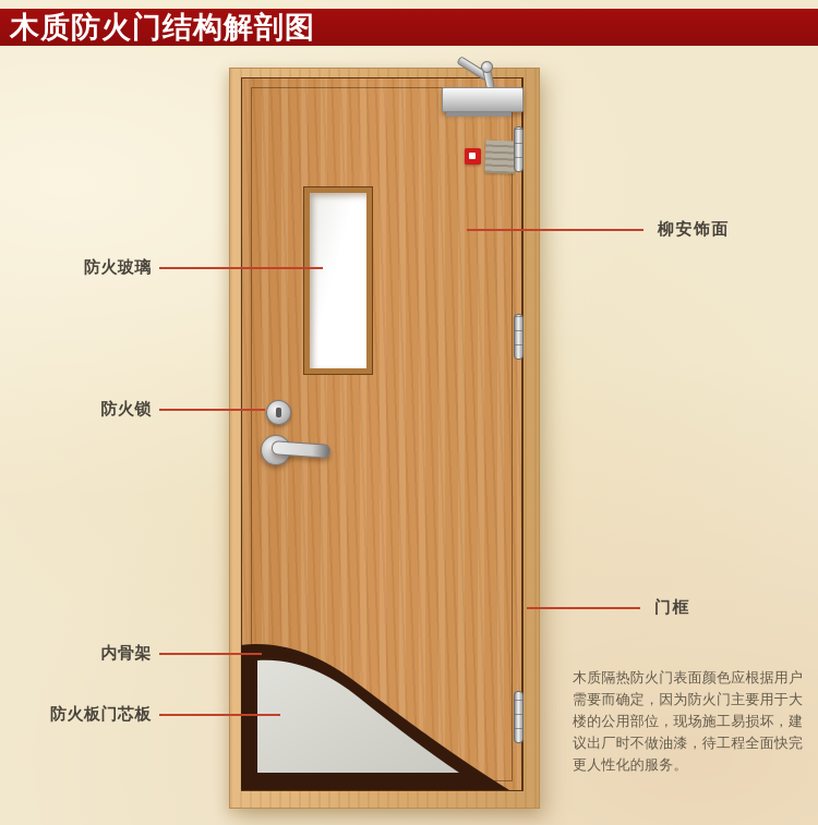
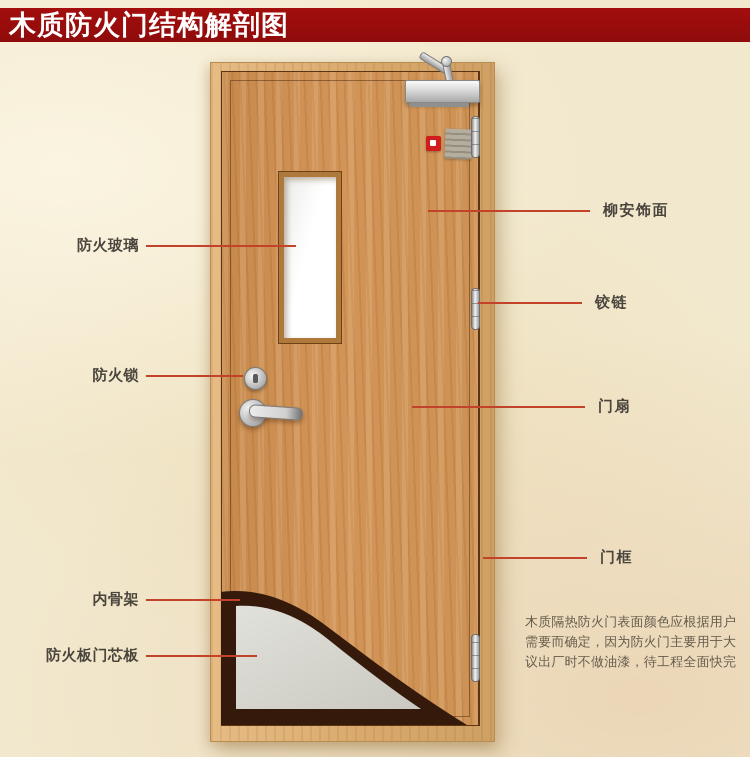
  木质防火门结构解剖图
  防火玻璃
  防火锁
  内骨架
  防火板门芯板
  柳安饰面
+ 铰链
+ 门扇
  门框
  木质隔热防火门表面颜色应根据用户
  需要而确定，因为防火门主要用于大
- 楼的公用部位，现场施工易损坏，建
  议出厂时不做油漆，待工程全面快完
- 更人性化的服务。
